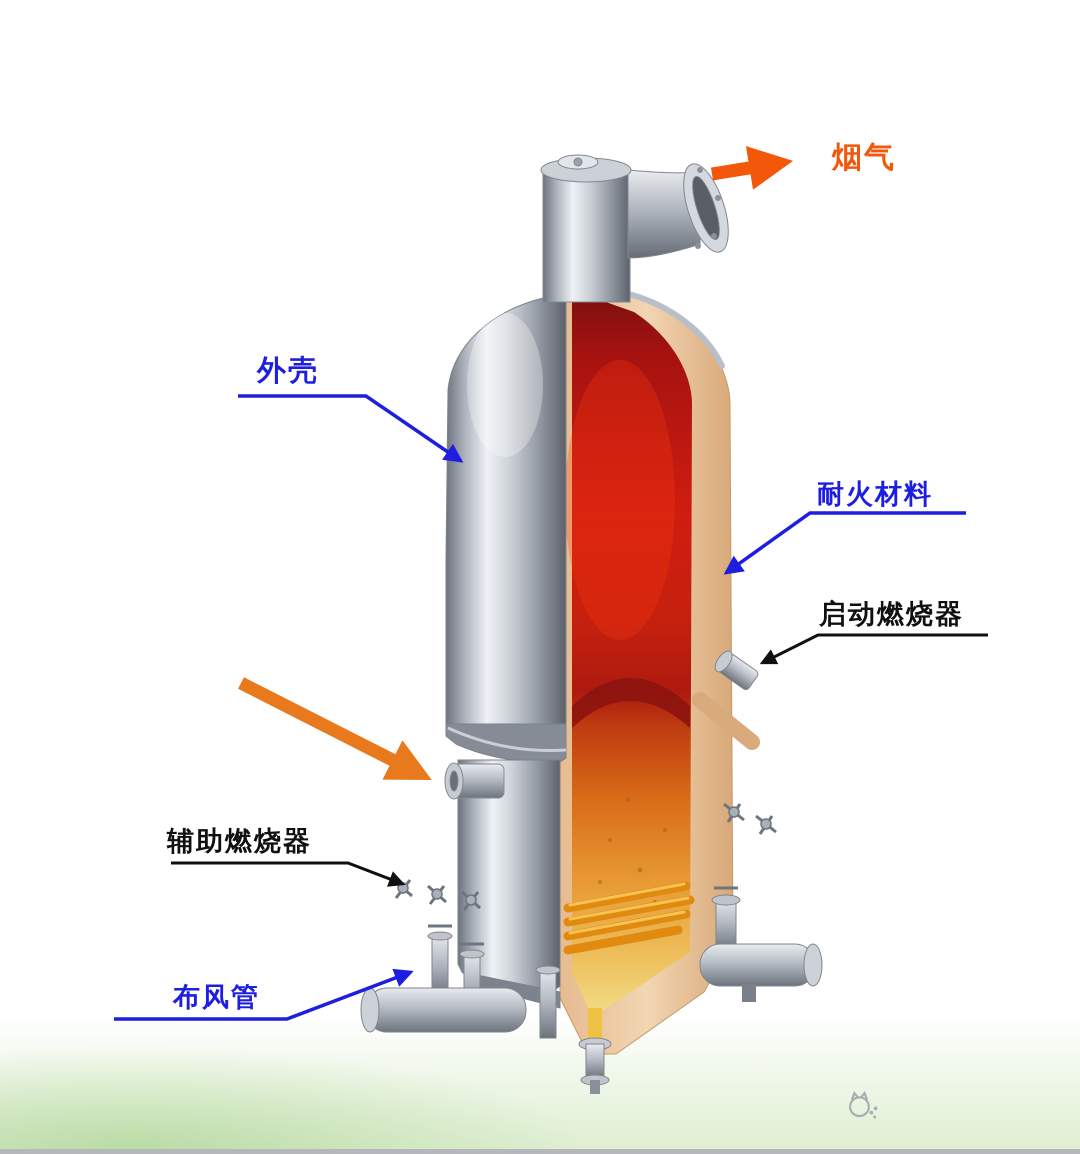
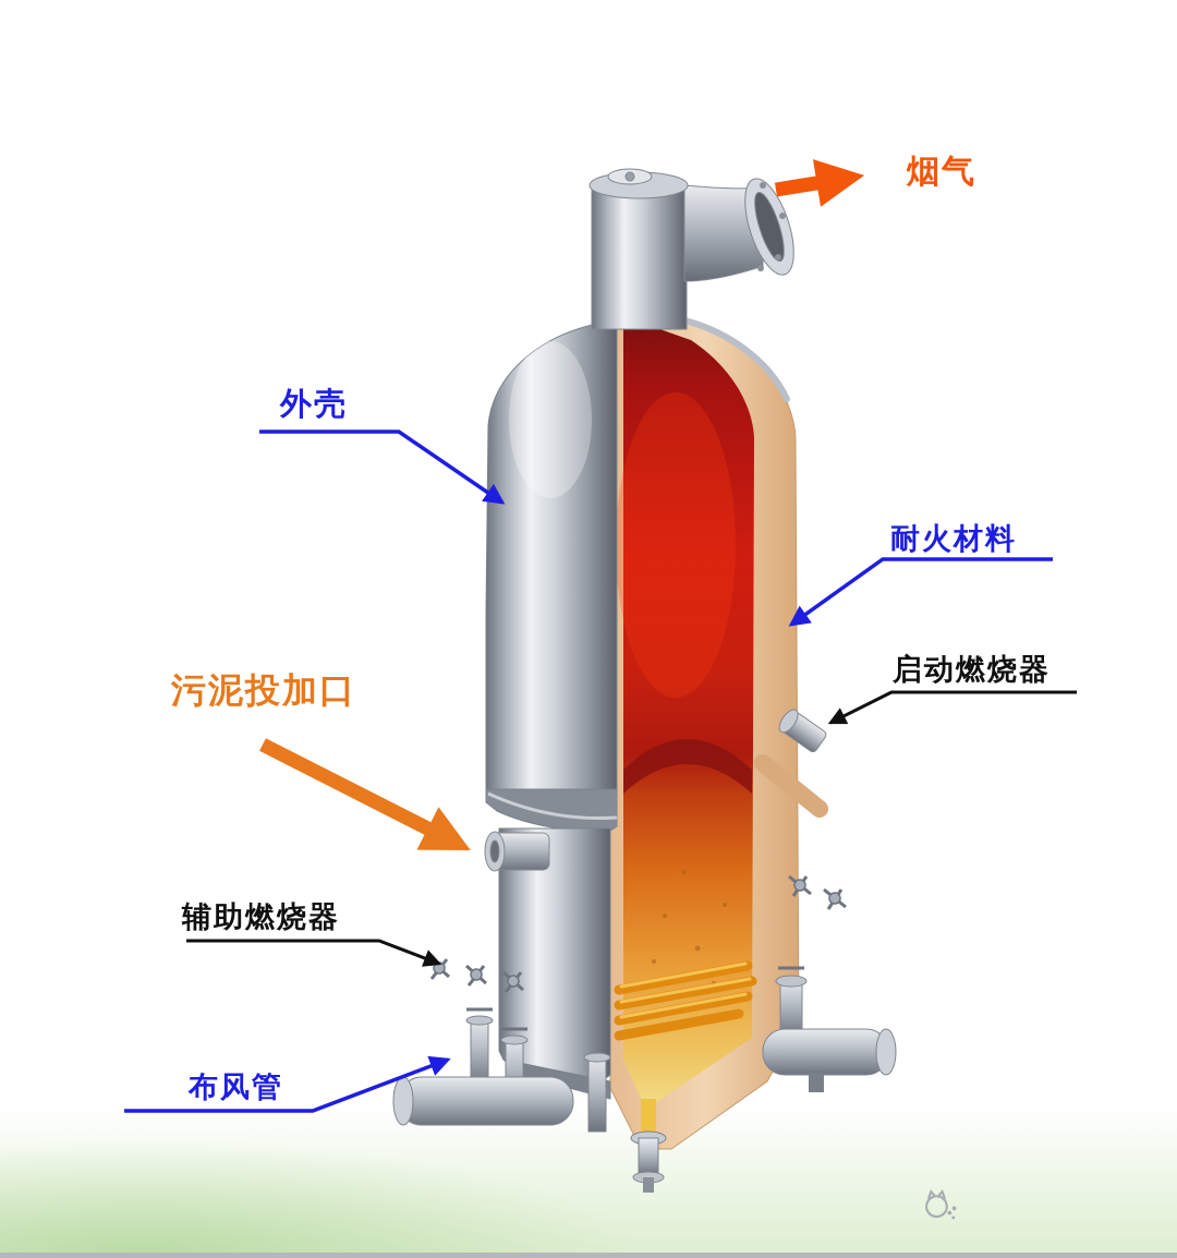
  烟气
  外壳
  耐火材料
  启动燃烧器
+ 污泥投加口
  辅助燃烧器
  布风管
